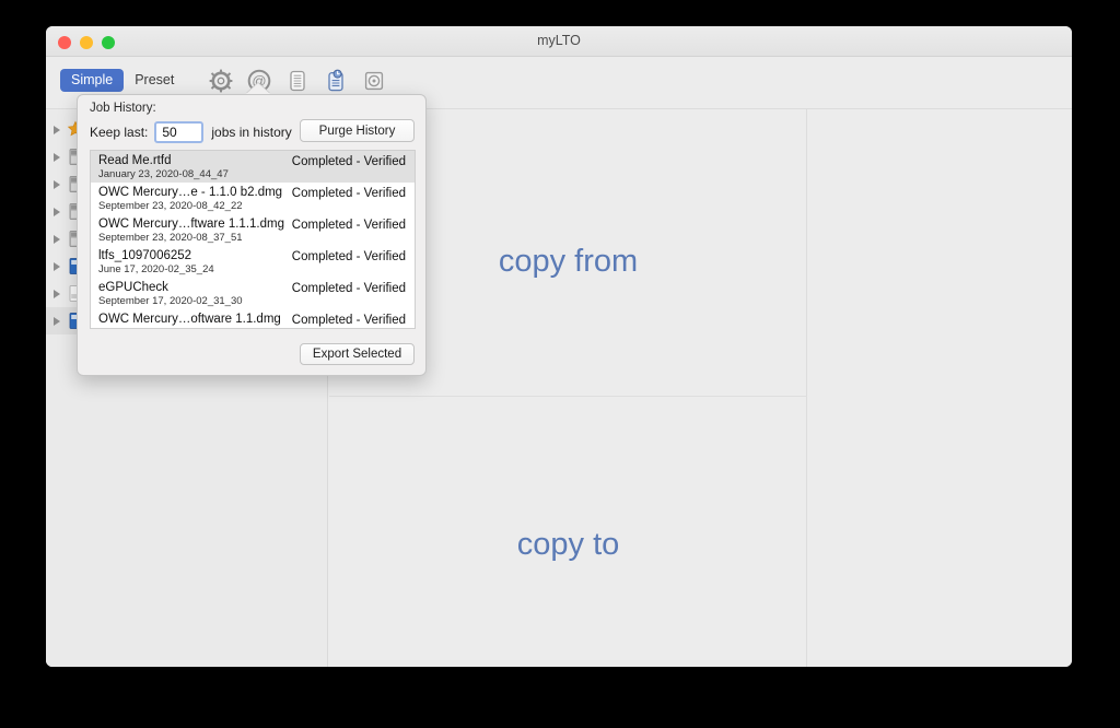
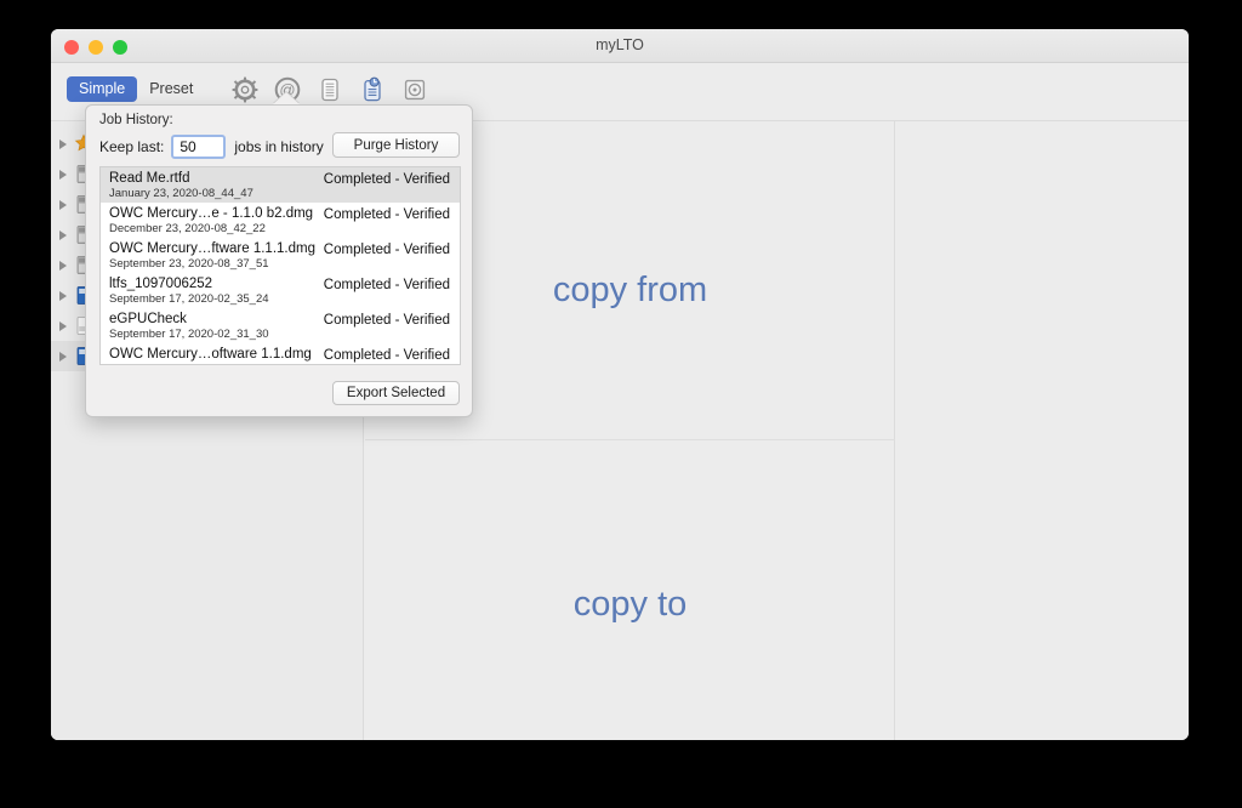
  myLTO
  Simple
  Preset
  @
  copy from
  copy to
  Job History:
  Keep last:
  50
  jobs in history
  Purge History
  Read Me.rtfd
  January 23, 2020-08_44_47
  Completed - Verified
  OWC Mercury…e - 1.1.0 b2.dmg
- September 23, 2020-08_42_22
+ December 23, 2020-08_42_22
  Completed - Verified
  OWC Mercury…ftware 1.1.1.dmg
  September 23, 2020-08_37_51
  Completed - Verified
  ltfs_1097006252
- June 17, 2020-02_35_24
+ September 17, 2020-02_35_24
  Completed - Verified
  eGPUCheck
  September 17, 2020-02_31_30
  Completed - Verified
  OWC Mercury…oftware 1.1.dmg
  Completed - Verified
  Export Selected
